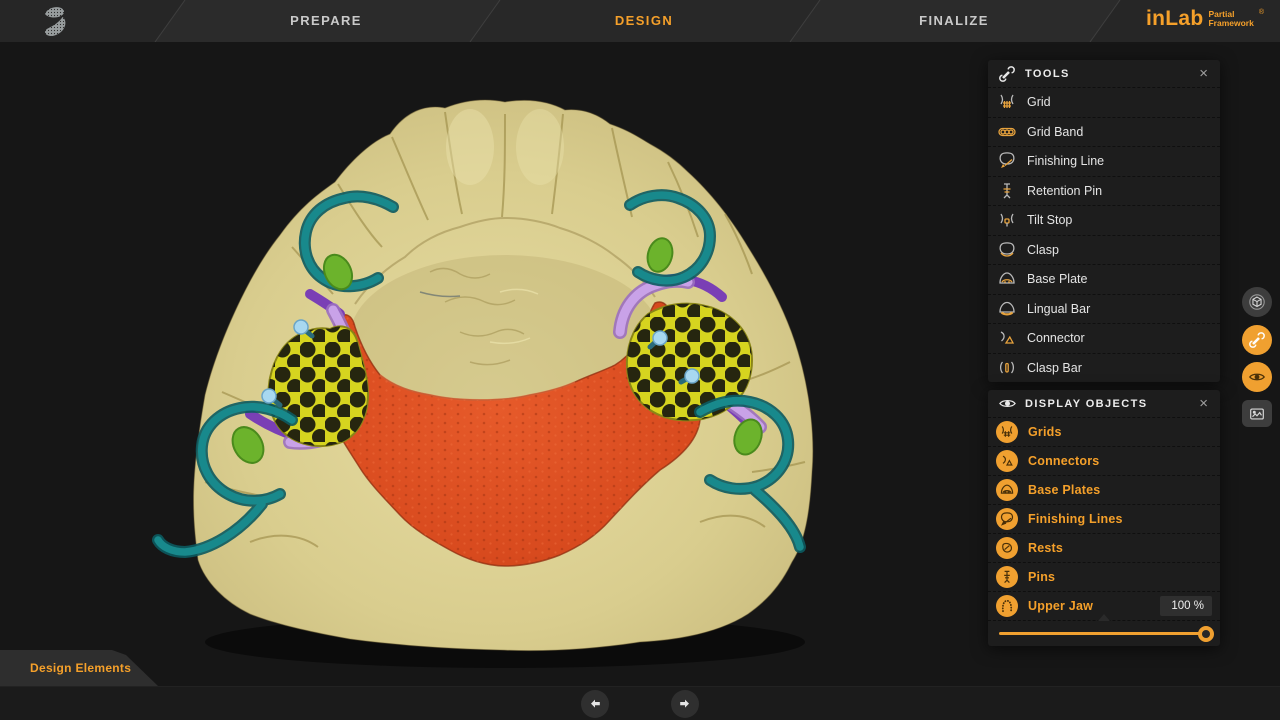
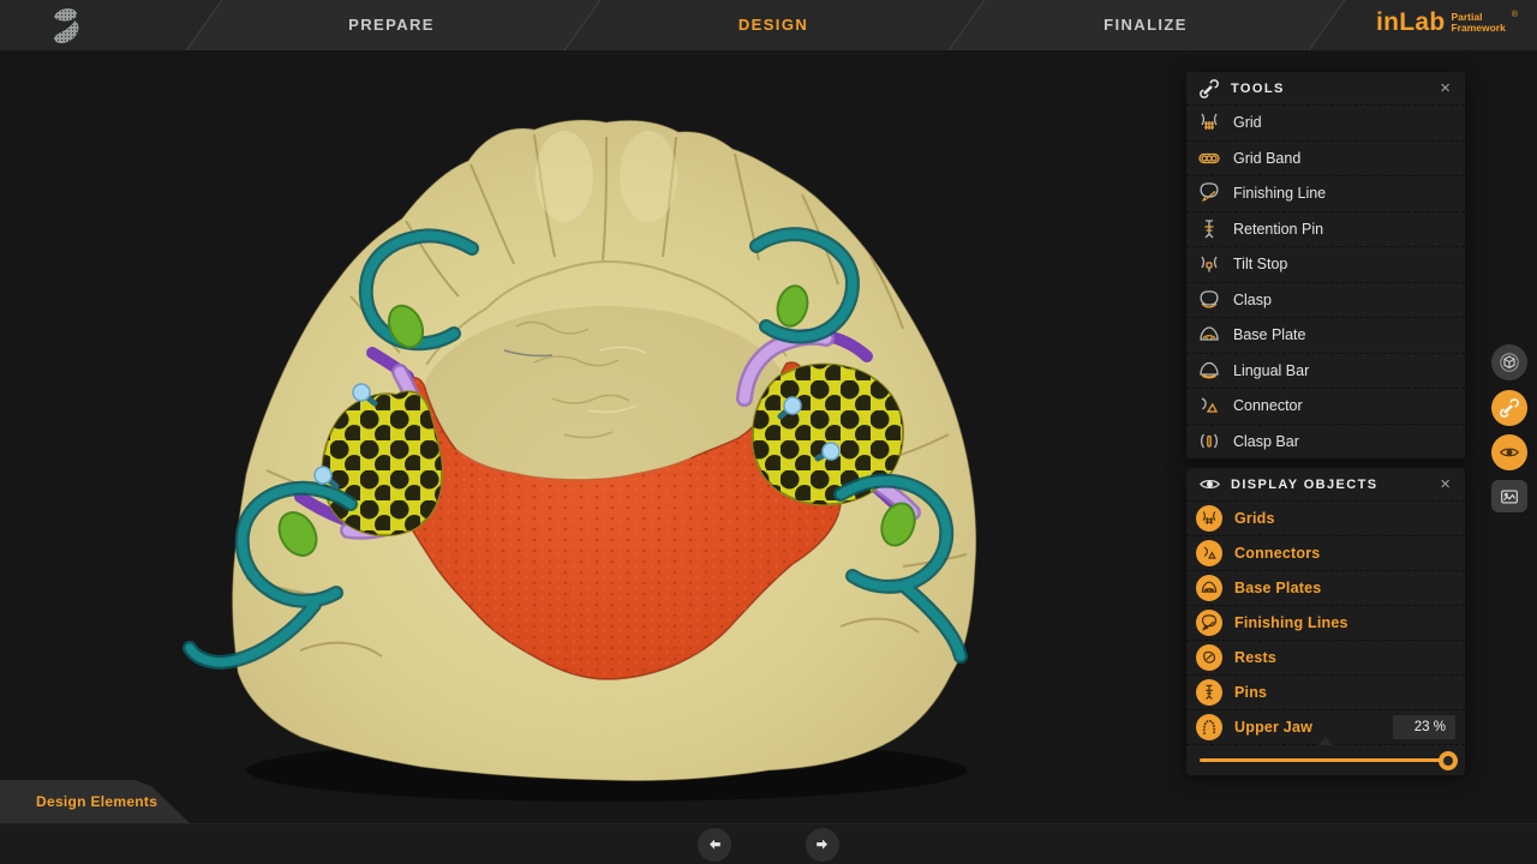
  PREPARE
  DESIGN
  FINALIZE
  inLab
  Partial
  Framework
  Design Elements
  TOOLS
  ×
  Grid
  Grid Band
  Finishing Line
  Retention Pin
  Tilt Stop
  Clasp
  Base Plate
  Lingual Bar
  Connector
  Clasp Bar
  DISPLAY OBJECTS
  ×
  Grids
  Connectors
  Base Plates
  Finishing Lines
  Rests
  Pins
  Upper Jaw
- 100 %
+ 23 %
